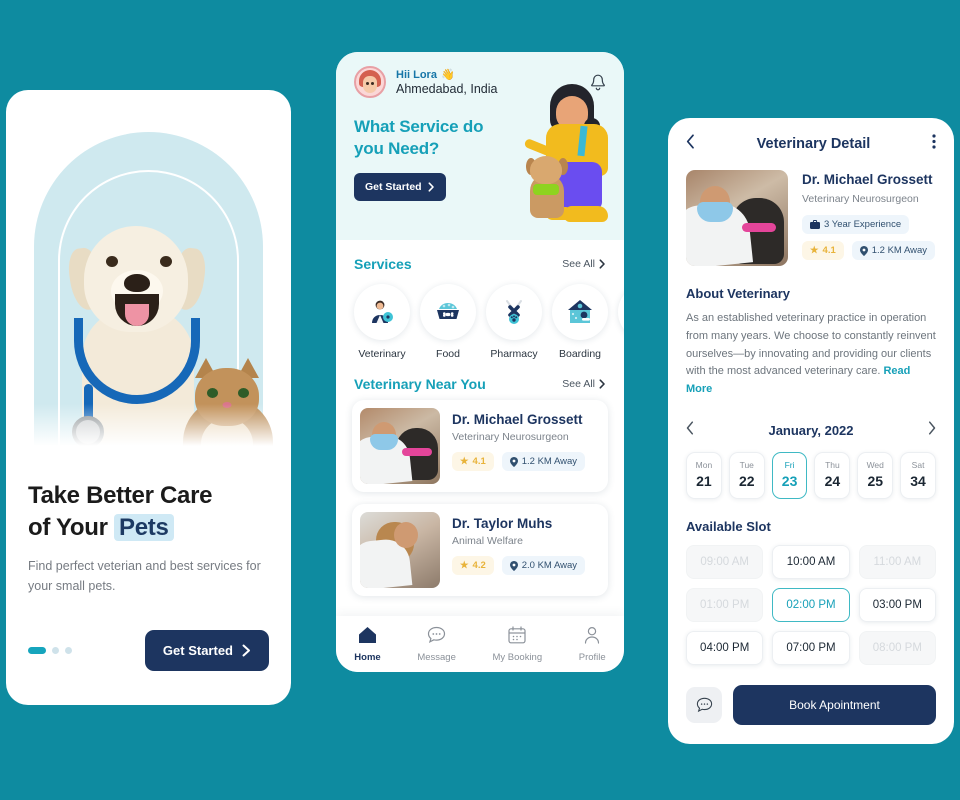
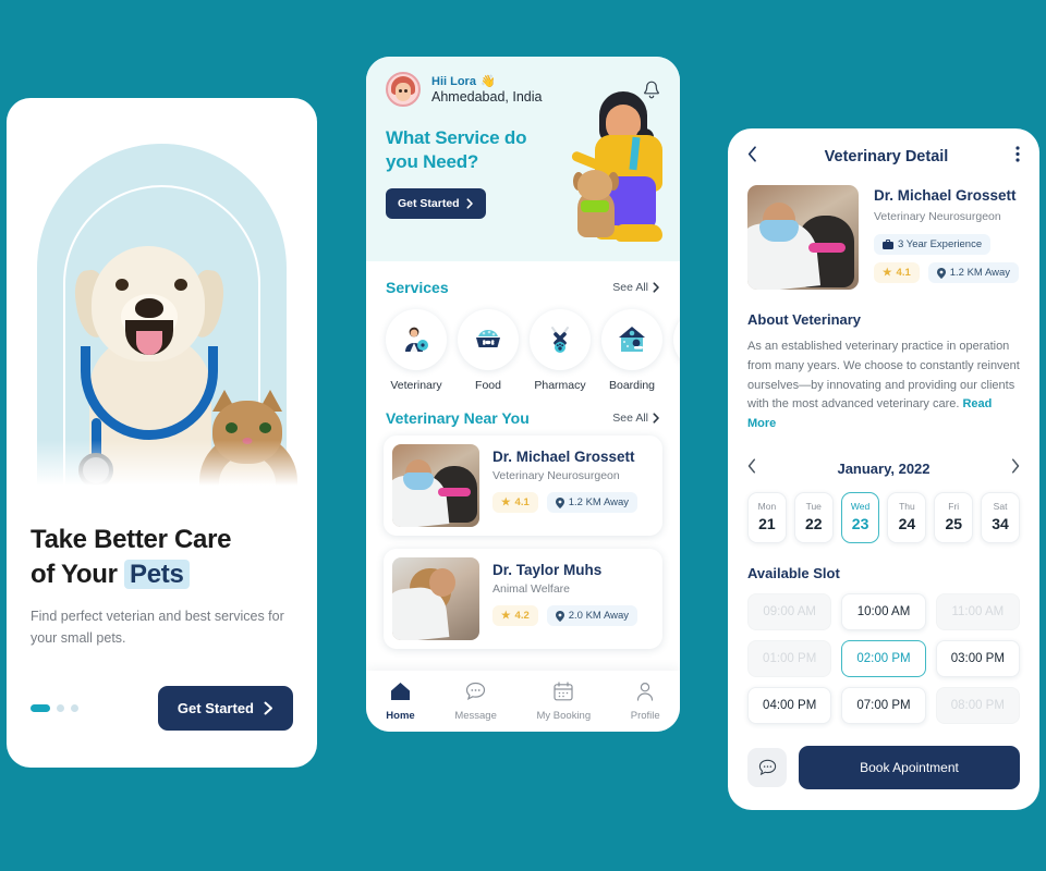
  Take Better Care
  of Your Pets
  Find perfect veterian and best services for your small pets.
  Get Started
  Hii Lora
  👋
  Ahmedabad, India
  What Service do
  you Need?
  Get Started
  Services
  See All
  Veterinary
  Food
  Pharmacy
  Boarding
  Veterinary Near You
  See All
  Dr. Michael Grossett
  Veterinary Neurosurgeon
  ★
  4.1
  1.2 KM Away
  Dr. Taylor Muhs
  Animal Welfare
  ★
  4.2
  2.0 KM Away
  Home
  Message
  My Booking
  Profile
  Veterinary Detail
  Dr. Michael Grossett
  Veterinary Neurosurgeon
  3 Year Experience
  ★
  4.1
  1.2 KM Away
  About Veterinary
  As an established veterinary practice in operation from many years. We choose to constantly reinvent ourselves—by innovating and providing our clients with the most advanced veterinary care. Read More
  January, 2022
  Mon
  21
  Tue
  22
- Fri
+ Wed
  23
  Thu
  24
- Wed
+ Fri
  25
  Sat
  34
  Available Slot
  09:00 AM
  10:00 AM
  11:00 AM
  01:00 PM
  02:00 PM
  03:00 PM
  04:00 PM
  07:00 PM
  08:00 PM
  Book Apointment
